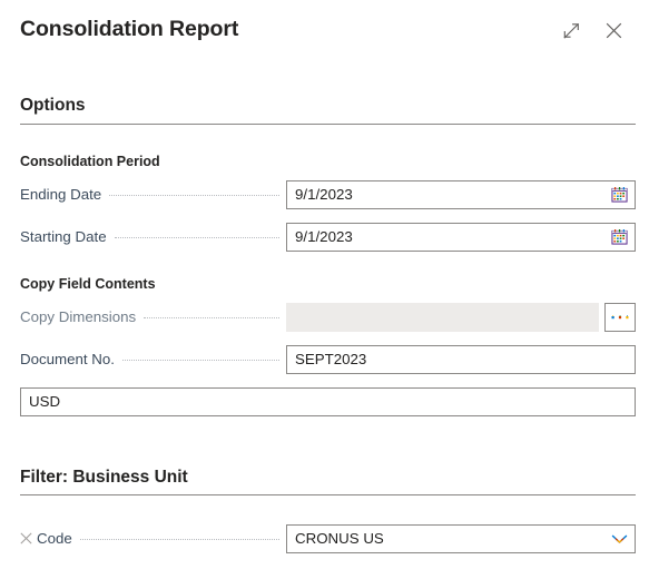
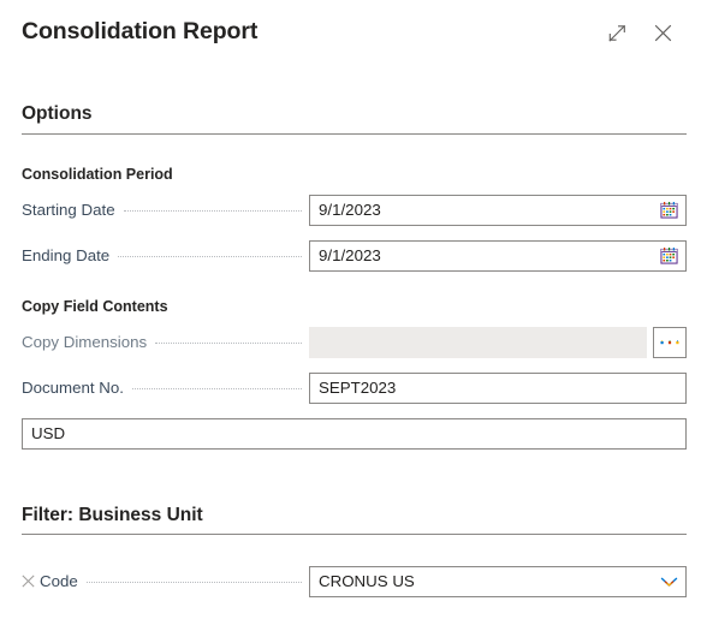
  Consolidation Report
  Options
  Consolidation Period
- Ending Date
+ Starting Date
  9/1/2023
- Starting Date
+ Ending Date
  9/1/2023
  Copy Field Contents
  Copy Dimensions
  Document No.
  SEPT2023
  USD
  Filter: Business Unit
  Code
  CRONUS US
